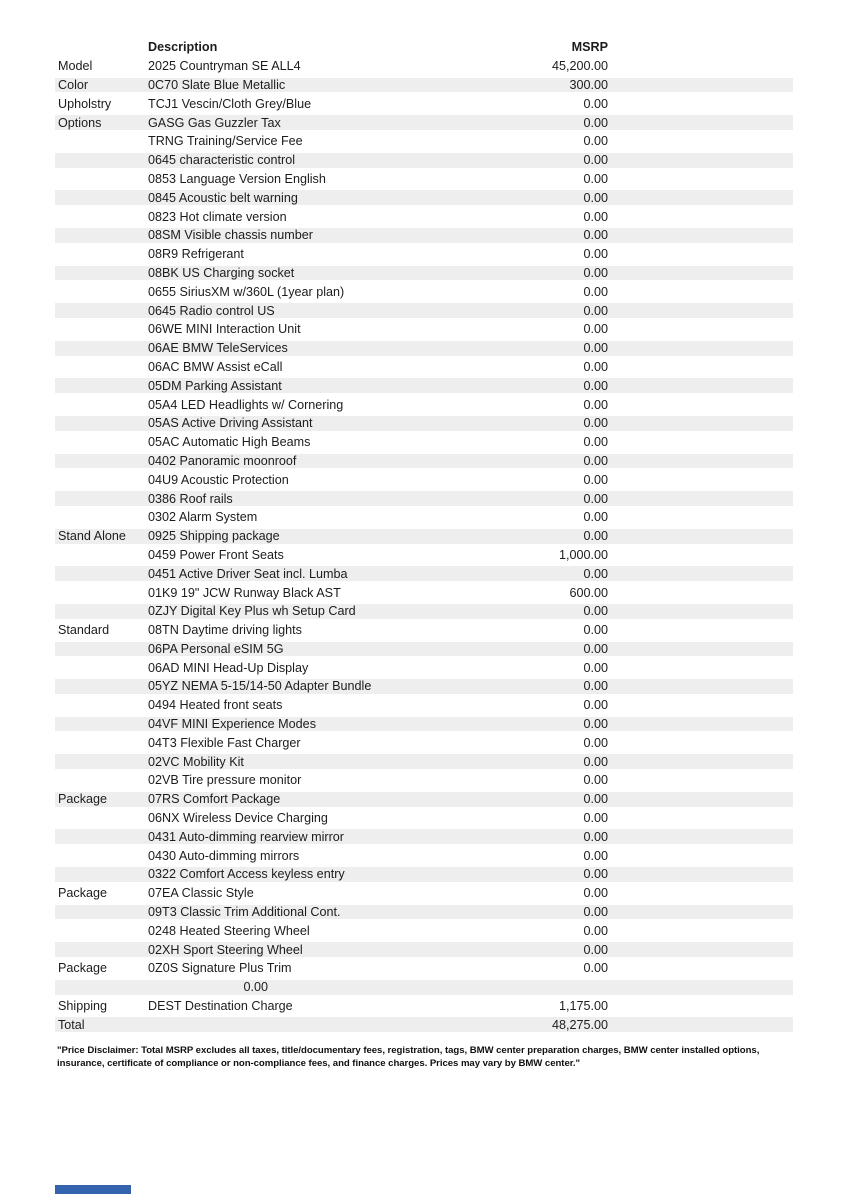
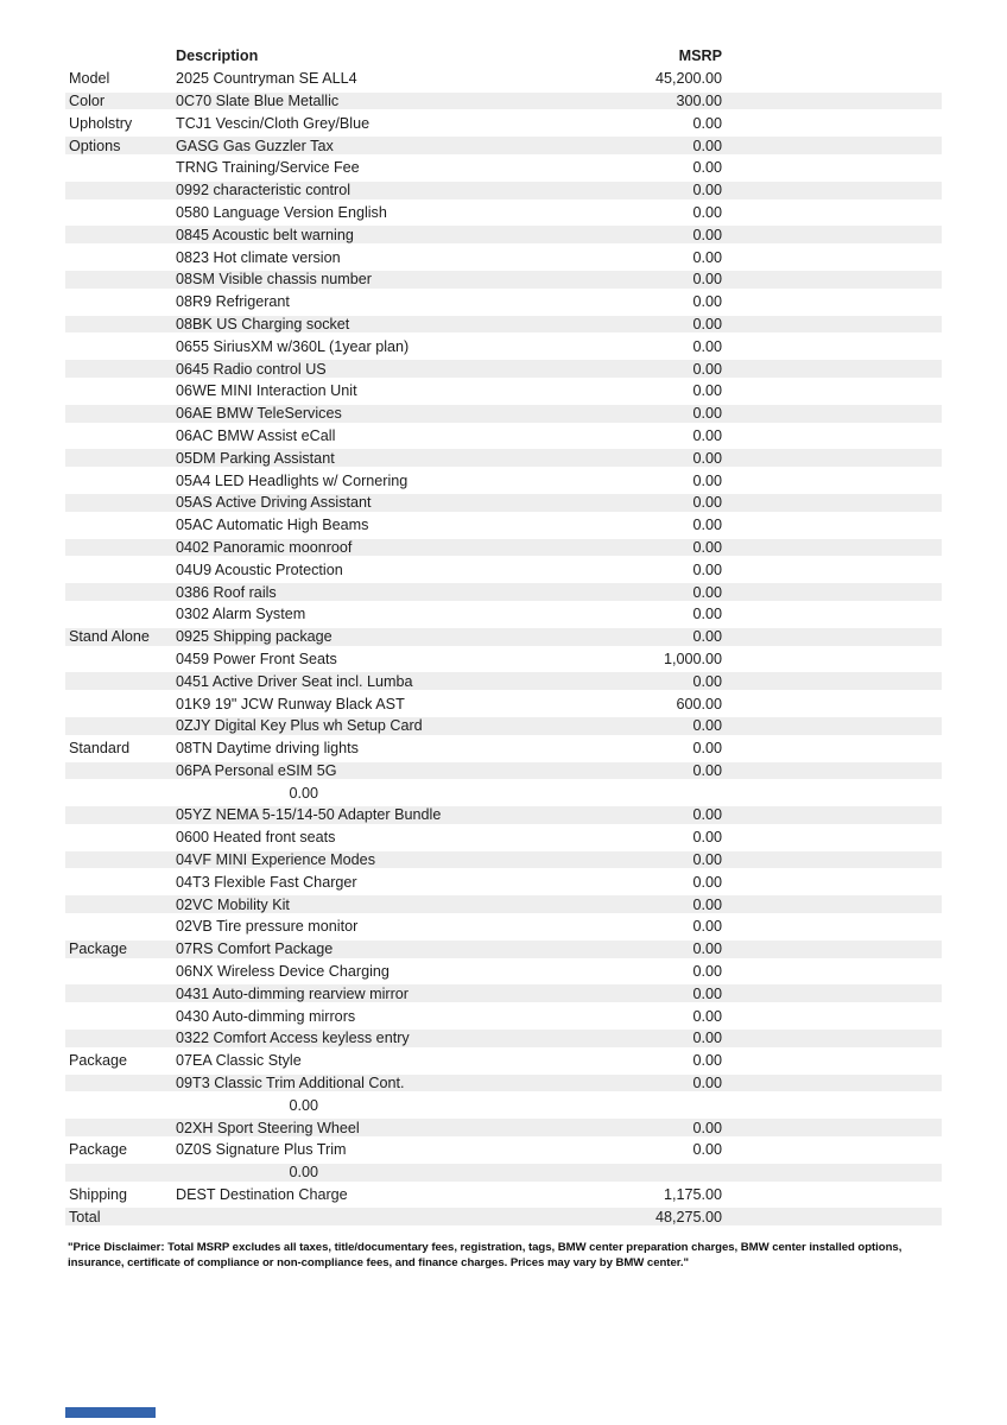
  Description
  MSRP
  Model
  2025 Countryman SE ALL4
  45,200.00
  Color
  0C70 Slate Blue Metallic
  300.00
  Upholstry
  TCJ1 Vescin/Cloth Grey/Blue
  0.00
  Options
  GASG Gas Guzzler Tax
  0.00
  TRNG Training/Service Fee
  0.00
- 0645 characteristic control
+ 0992 characteristic control
  0.00
- 0853 Language Version English
+ 0580 Language Version English
  0.00
  0845 Acoustic belt warning
  0.00
  0823 Hot climate version
  0.00
  08SM Visible chassis number
  0.00
  08R9 Refrigerant
  0.00
  08BK US Charging socket
  0.00
  0655 SiriusXM w/360L (1year plan)
  0.00
  0645 Radio control US
  0.00
  06WE MINI Interaction Unit
  0.00
  06AE BMW TeleServices
  0.00
  06AC BMW Assist eCall
  0.00
  05DM Parking Assistant
  0.00
  05A4 LED Headlights w/ Cornering
  0.00
  05AS Active Driving Assistant
  0.00
  05AC Automatic High Beams
  0.00
  0402 Panoramic moonroof
  0.00
  04U9 Acoustic Protection
  0.00
  0386 Roof rails
  0.00
  0302 Alarm System
  0.00
  Stand Alone
  0925 Shipping package
  0.00
  0459 Power Front Seats
  1,000.00
  0451 Active Driver Seat incl. Lumba
  0.00
  01K9 19" JCW Runway Black AST
  600.00
  0ZJY Digital Key Plus wh Setup Card
  0.00
  Standard
  08TN Daytime driving lights
  0.00
  06PA Personal eSIM 5G
  0.00
- 06AD MINI Head-Up Display
  0.00
  05YZ NEMA 5-15/14-50 Adapter Bundle
  0.00
- 0494 Heated front seats
+ 0600 Heated front seats
  0.00
  04VF MINI Experience Modes
  0.00
  04T3 Flexible Fast Charger
  0.00
  02VC Mobility Kit
  0.00
  02VB Tire pressure monitor
  0.00
  Package
  07RS Comfort Package
  0.00
  06NX Wireless Device Charging
  0.00
  0431 Auto-dimming rearview mirror
  0.00
  0430 Auto-dimming mirrors
  0.00
  0322 Comfort Access keyless entry
  0.00
  Package
  07EA Classic Style
  0.00
  09T3 Classic Trim Additional Cont.
  0.00
- 0248 Heated Steering Wheel
  0.00
  02XH Sport Steering Wheel
  0.00
  Package
  0Z0S Signature Plus Trim
  0.00
  0.00
  Shipping
  DEST Destination Charge
  1,175.00
  Total
  48,275.00
  "Price Disclaimer: Total MSRP excludes all taxes, title/documentary fees, registration, tags, BMW center preparation charges, BMW center installed options, insurance, certificate of compliance or non-compliance fees, and finance charges. Prices may vary by BMW center."
